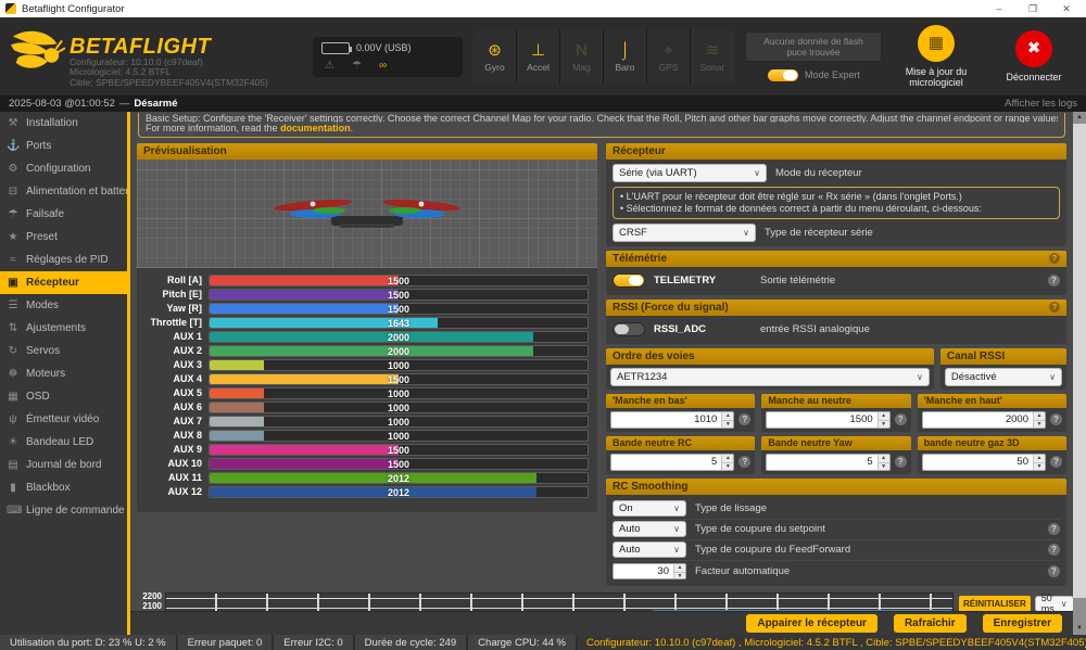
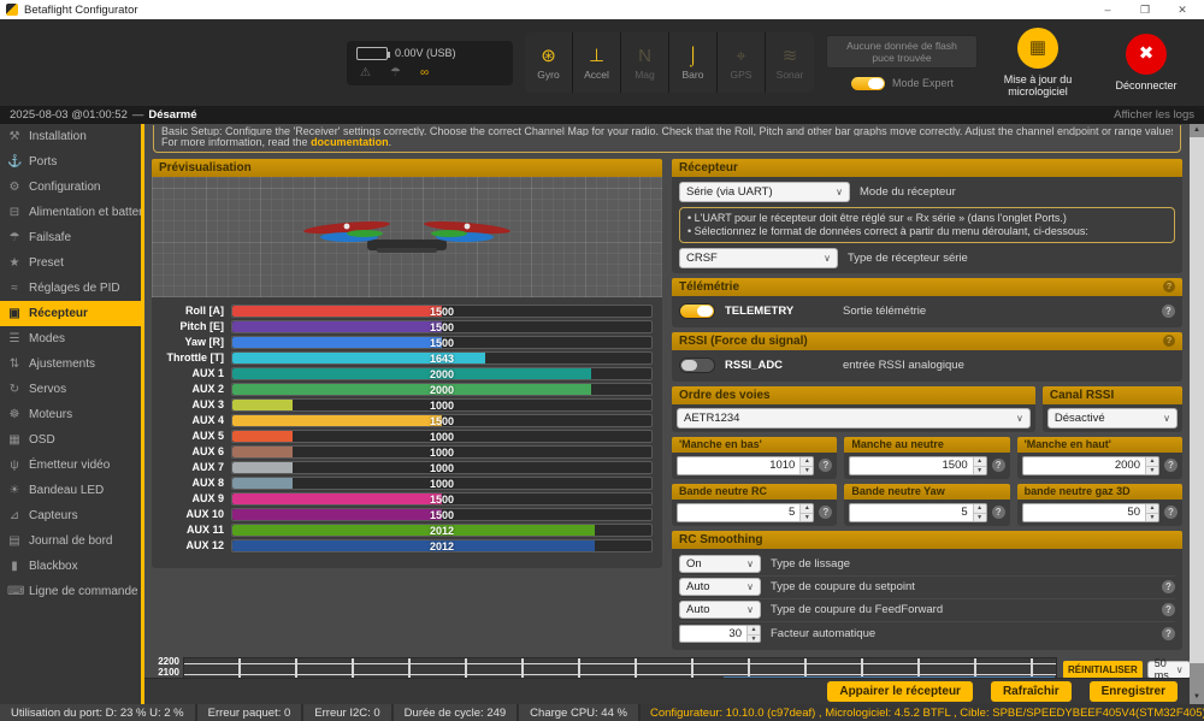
  Betaflight Configurator
  –
  ❐
  ✕
- BETAFLIGHT
- Configurateur: 10.10.0 (c97deaf)
- Micrologiciel: 4.5.2 BTFL
- Cible: SPBE/SPEEDYBEEF405V4(STM32F405)
  0.00V (USB)
  ⚠
  ☂
  ∞
  ⊛
  Gyro
  ⊥
  Accel
  N
  Mag
  ⌡
  Baro
  ⌖
  GPS
  ≋
  Sonar
  Aucune donnée de flash puce trouvée
  Mode Expert
  ▦
  Mise à jour du micrologiciel
  ✖
  Déconnecter
  2025-08-03 @01:00:52
  —
  Désarmé
  Afficher les logs
  ⚒
  Installation
  ⚓
  Ports
  ⚙
  Configuration
  ⊟
  Alimentation et batter
  ☂
  Failsafe
  ★
  Preset
  ≈
  Réglages de PID
  ▣
  Récepteur
  ☰
  Modes
  ⇅
  Ajustements
  ↻
  Servos
  ☸
  Moteurs
  ▦
  OSD
  ψ
  Émetteur vidéo
  ☀
  Bandeau LED
+ ⊿
+ Capteurs
  ▤
  Journal de bord
  ▮
  Blackbox
  ⌨
  Ligne de commande
  Basic Setup: Configure the 'Receiver' settings correctly. Choose the correct Channel Map for your radio. Check that the Roll, Pitch and other bar graphs move correctly. Adjust the channel endpoint or range value
  For more information, read the documentation.
  Prévisualisation
  Roll [A]
  1500
  Pitch [E]
  1500
  Yaw [R]
  1500
  Throttle [T]
  1643
  AUX 1
  2000
  AUX 2
  2000
  AUX 3
  1000
  AUX 4
  1500
  AUX 5
  1000
  AUX 6
  1000
  AUX 7
  1000
  AUX 8
  1000
  AUX 9
  1500
  AUX 10
  1500
  AUX 11
  2012
  AUX 12
  2012
  Récepteur
  Série (via UART)
  ∨
  Mode du récepteur
  • L'UART pour le récepteur doit être réglé sur « Rx série » (dans l'onglet Ports.)
  • Sélectionnez le format de données correct à partir du menu déroulant, ci-dessous:
  CRSF
  ∨
  Type de récepteur série
  Télémétrie
  ?
  TELEMETRY
  Sortie télémétrie
  ?
  RSSI (Force du signal)
  ?
  RSSI_ADC
  entrée RSSI analogique
  Ordre des voies
  AETR1234
  ∨
  Canal RSSI
  Désactivé
  ∨
  'Manche en bas'
  1010
  ?
  Manche au neutre
  1500
  ?
  'Manche en haut'
  2000
  ?
  Bande neutre RC
  5
  ?
  Bande neutre Yaw
  5
  ?
  bande neutre gaz 3D
  50
  ?
  RC Smoothing
  On
  ∨
  Type de lissage
  Auto
  ∨
  Type de coupure du setpoint
  ?
  Auto
  ∨
  Type de coupure du FeedForward
  ?
  30
  Facteur automatique
  ?
  2200
  2100
  RÉINITIALISER
  50 ms
  ∨
  Appairer le récepteur
  Rafraîchir
  Enregistrer
  Utilisation du port: D: 23 % U: 2 %
  Erreur paquet: 0
  Erreur I2C: 0
  Durée de cycle: 249
  Charge CPU: 44 %
  Configurateur: 10.10.0 (c97deaf) , Micrologiciel: 4.5.2 BTFL , Cible: SPBE/SPEEDYBEEF405V4(STM32F405
